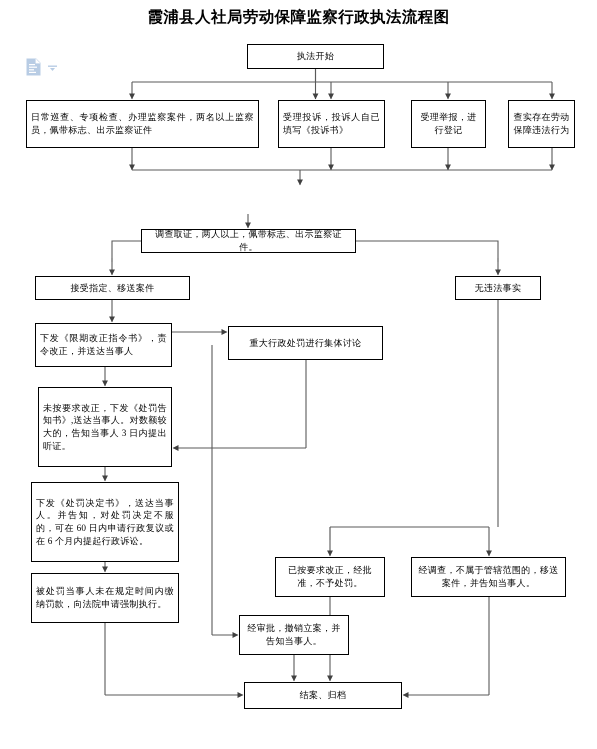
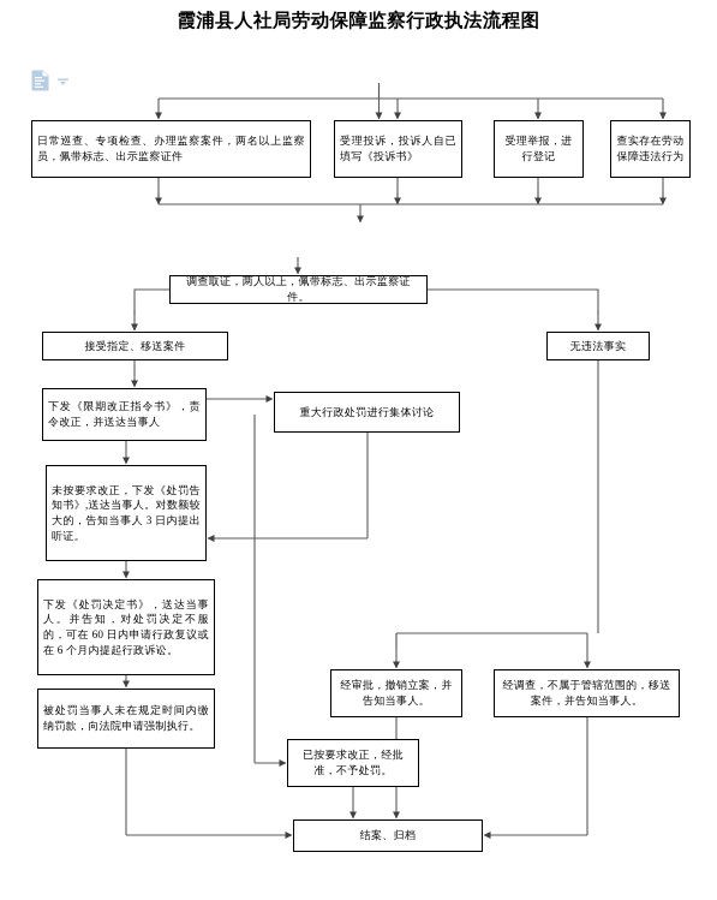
  霞浦县人社局劳动保障监察行政执法流程图
- 执法开始
  日常巡查、专项检查、办理监察案件，两名以上监察员，佩带标志、出示监察证件
  受理投诉，投诉人自已填写《投诉书》
  受理举报，进行登记
  查实存在劳动保障违法行为
  调查取证，两人以上，佩带标志、出示监察证件。
  接受指定、移送案件
  无违法事实
  下发《限期改正指令书》，责令改正，并送达当事人
  重大行政处罚进行集体讨论
  未按要求改正，下发《处罚告知书》,送达当事人。对数额较大的，告知当事人 3 日内提出听证。
  下发《处罚决定书》，送达当事人。并告知，对处罚决定不服的，可在 60 日内申请行政复议或在 6 个月内提起行政诉讼。
  被处罚当事人未在规定时间内缴纳罚款，向法院申请强制执行。
- 已按要求改正，经批准，不予处罚。
+ 经审批，撤销立案，并告知当事人。
  经调查，不属于管辖范围的，移送案件，并告知当事人。
- 经审批，撤销立案，并告知当事人。
+ 已按要求改正，经批准，不予处罚。
  结案、归档
